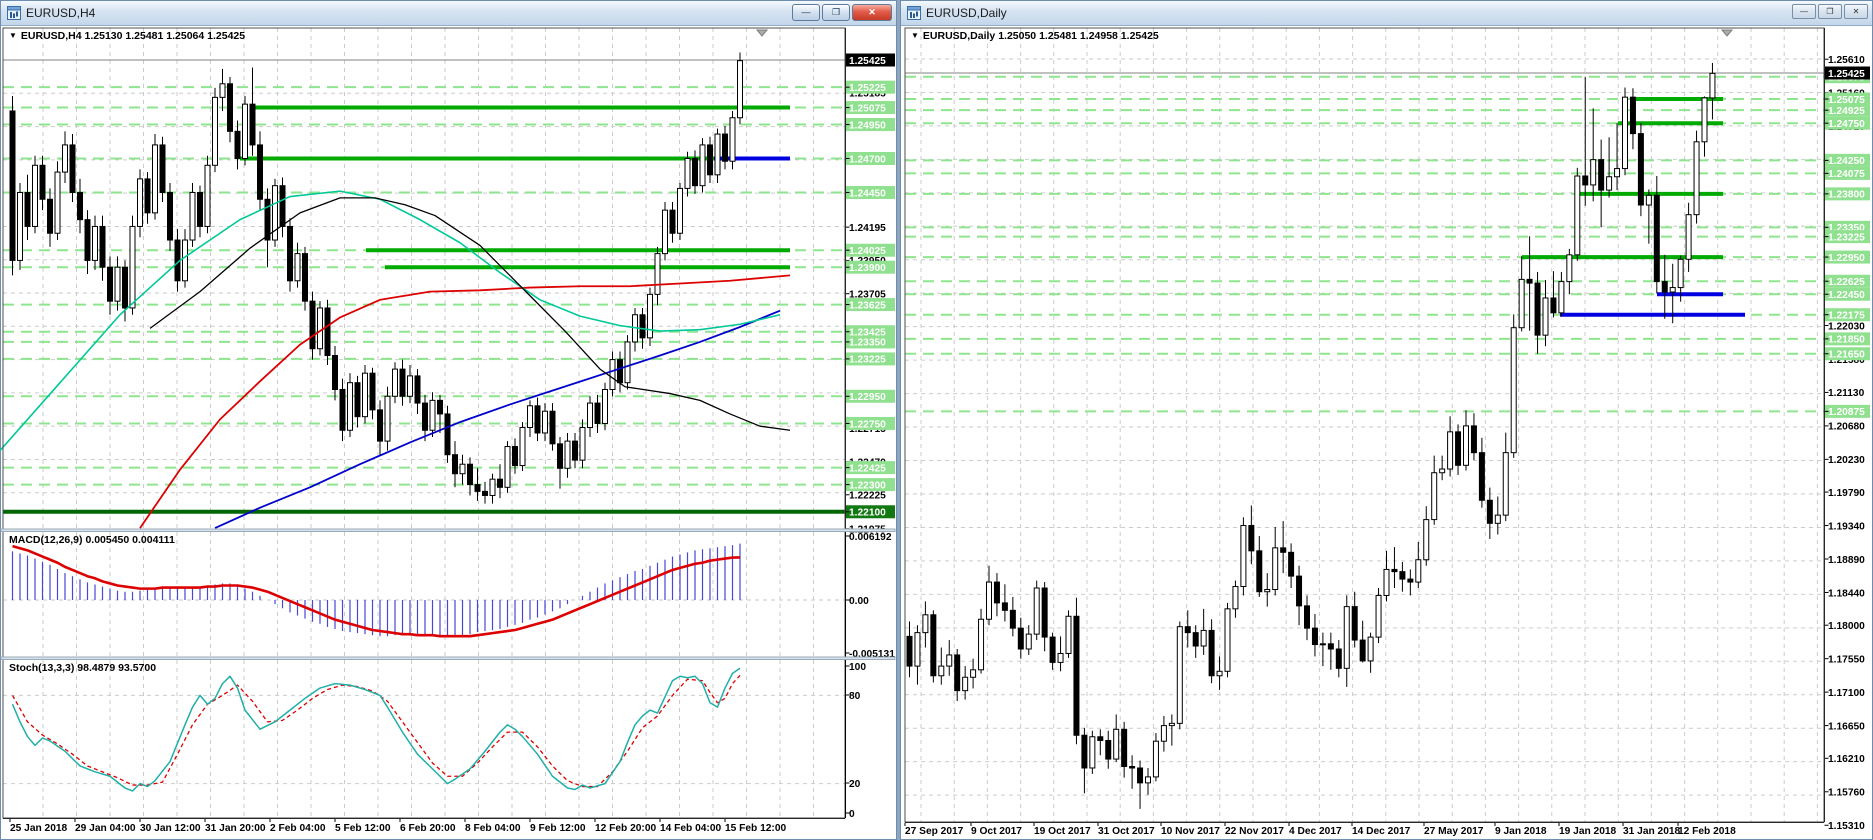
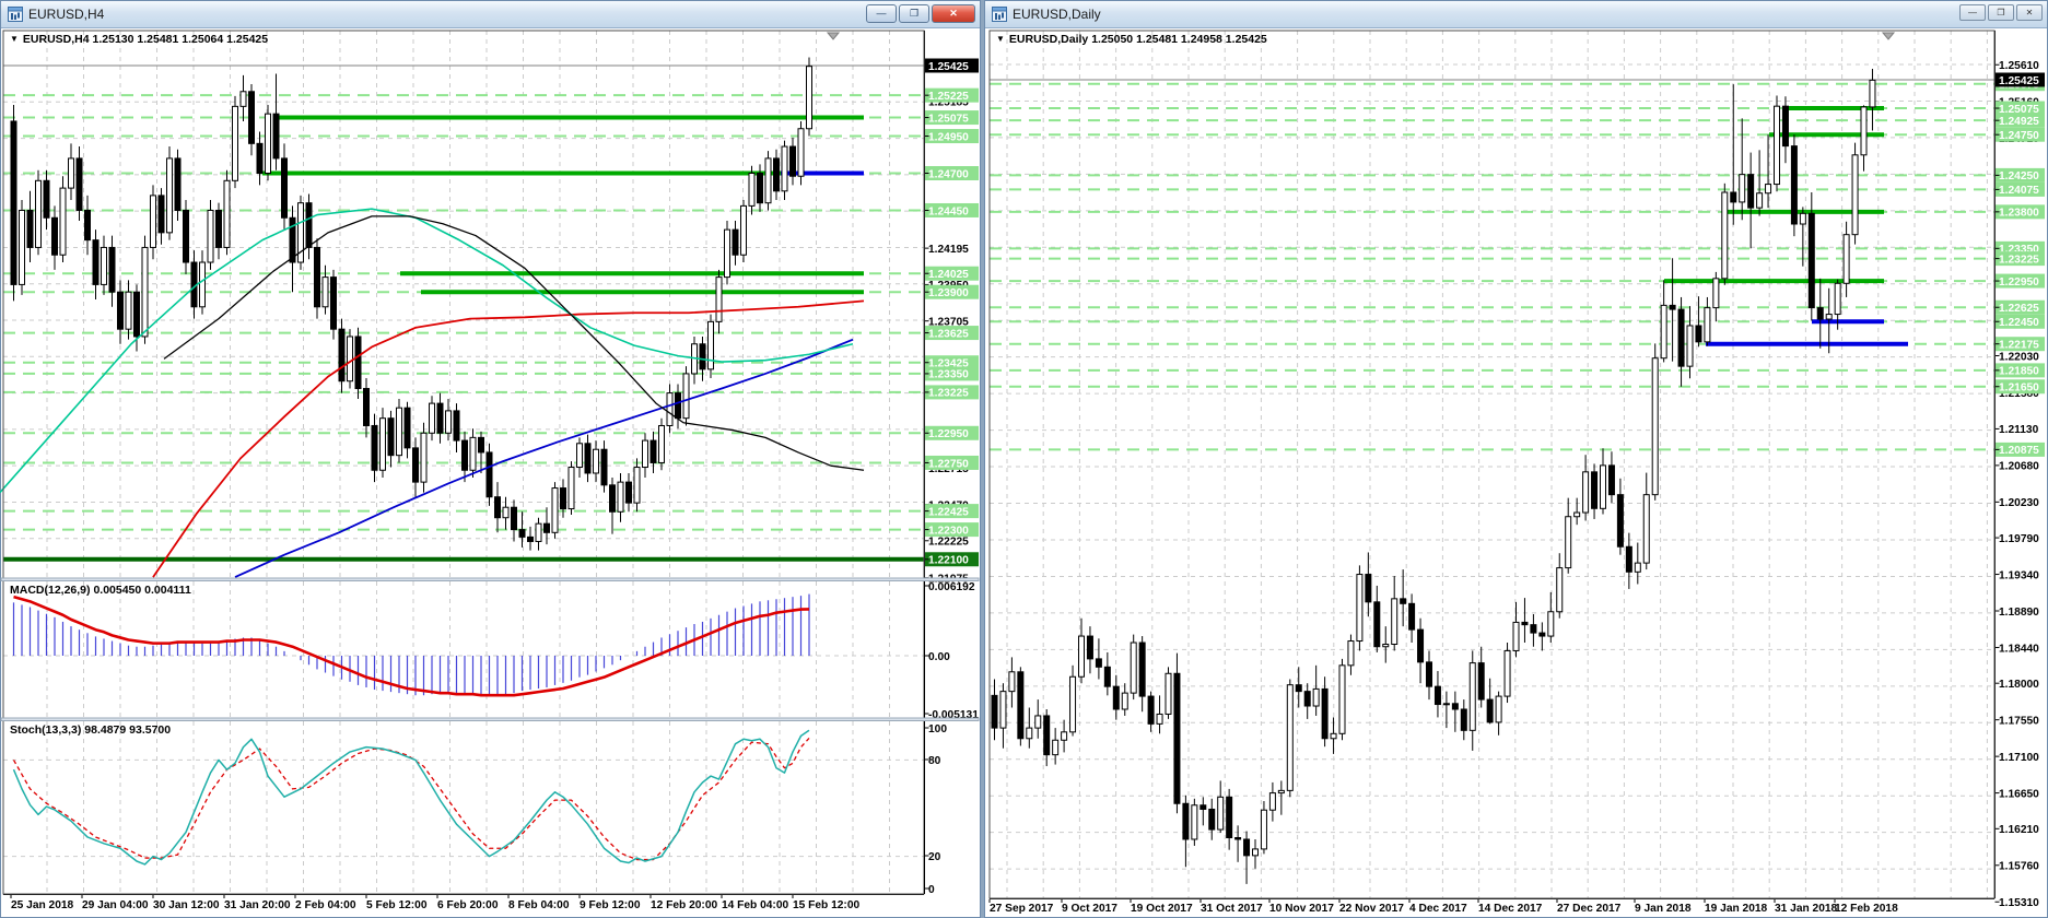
  EURUSD,H4
  —
  ❐
  ✕
  EURUSD,Daily
  —
  ❐
  ✕
  1.25185
  1.24195
  1.23705
  1.22225
  1.25225
  1.25075
  1.24950
  1.24700
  1.24450
  1.24025
  1.23900
  1.23625
  1.23425
  1.23350
  1.23225
  1.22950
  1.22750
  1.22425
  1.22300
  1.22100
  1.25425
  25 Jan 2018
  29 Jan 04:00
  30 Jan 12:00
  31 Jan 20:00
  2 Feb 04:00
  5 Feb 12:00
  6 Feb 20:00
  8 Feb 04:00
  9 Feb 12:00
  12 Feb 20:00
  14 Feb 04:00
  15 Feb 12:00
  0.006192
  0.00
  -0.005131
  100
  80
  20
  0
  1.25610
  1.22030
  1.21580
  1.21130
  1.20680
  1.20230
  1.19790
  1.19340
  1.18890
  1.18440
  1.18000
  1.17550
  1.17100
  1.16650
  1.16210
  1.15760
  1.15310
  1.25075
  1.24925
  1.24750
  1.24250
  1.24075
  1.23800
  1.23350
  1.23225
  1.22950
  1.22625
  1.22450
  1.22175
  1.21850
  1.21650
  1.20875
  1.25425
  27 Sep 2017
  9 Oct 2017
  19 Oct 2017
  31 Oct 2017
  10 Nov 2017
  22 Nov 2017
  4 Dec 2017
  14 Dec 2017
- 27 May 2017
+ 27 Dec 2017
  9 Jan 2018
  19 Jan 2018
  31 Jan 2018
  12 Feb 2018
  ▼ EURUSD,H4 1.25130 1.25481 1.25064 1.25425
  MACD(12,26,9) 0.005450 0.004111
  Stoch(13,3,3) 98.4879 93.5700
  ▼ EURUSD,Daily 1.25050 1.25481 1.24958 1.25425
